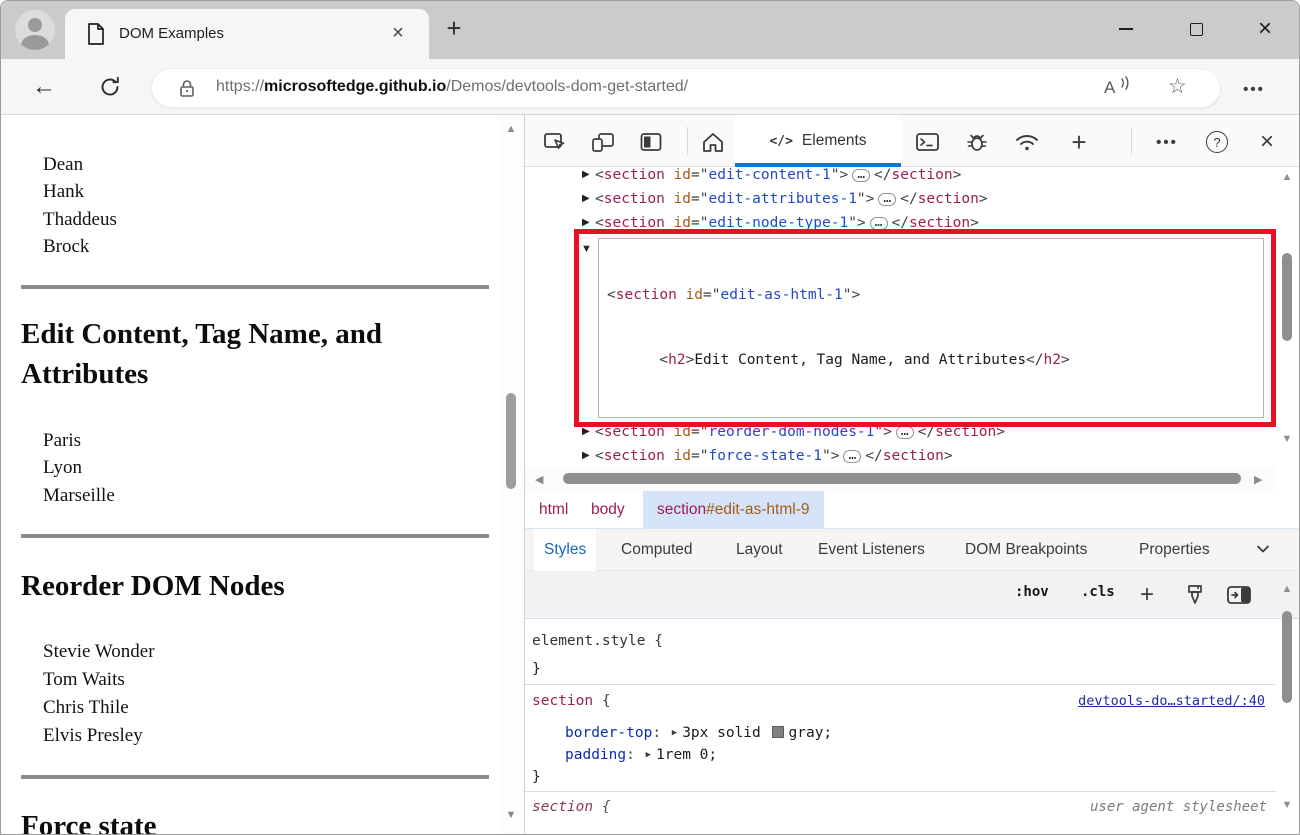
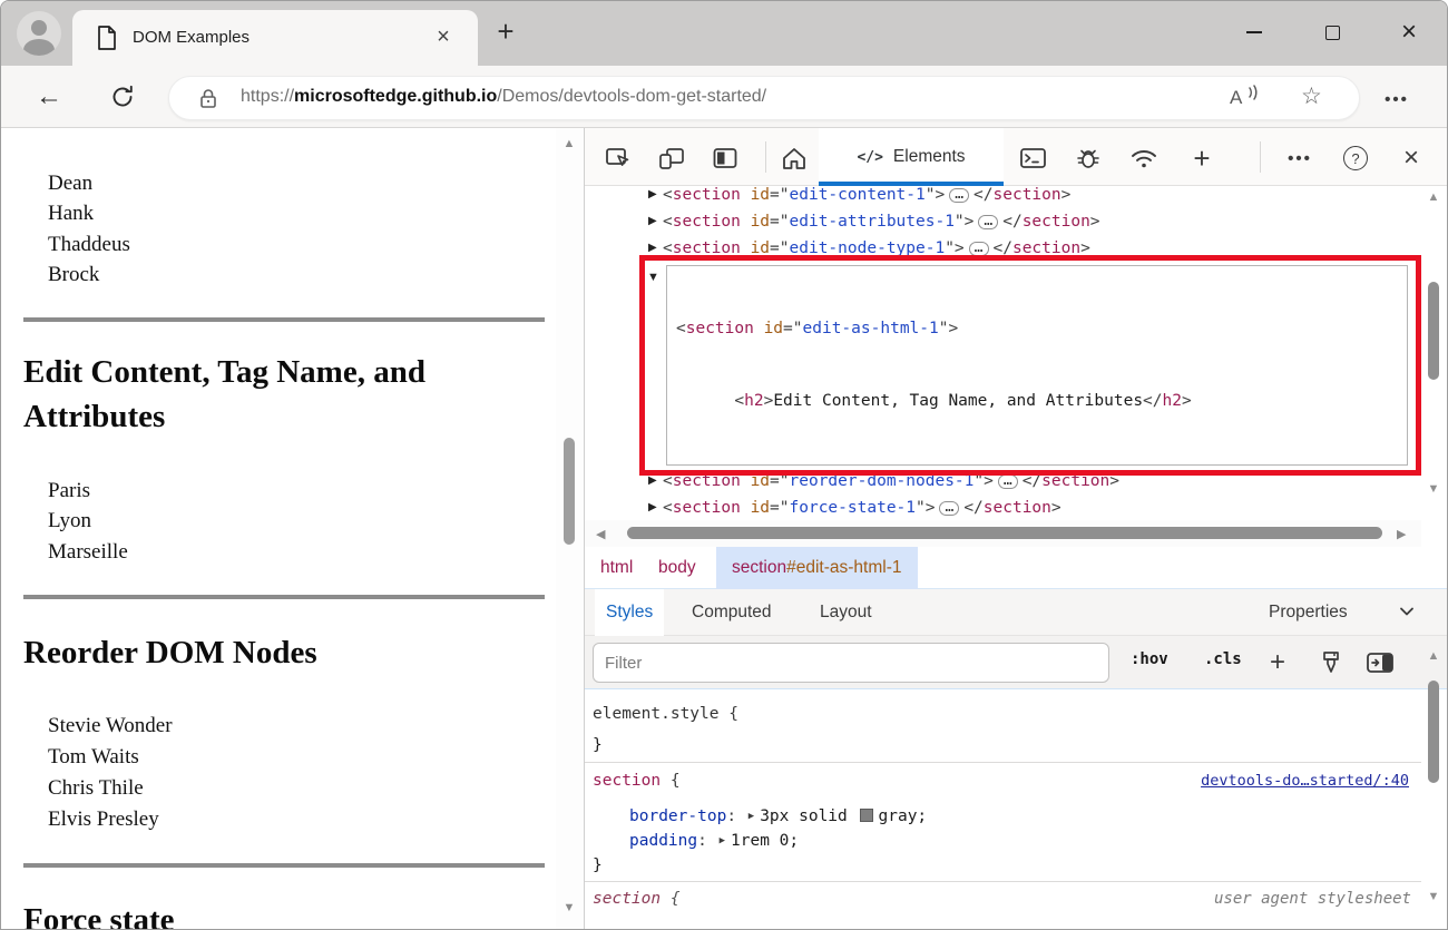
  DOM Examples
  ×
  +
  ×
  ←
  https://microsoftedge.github.io/Demos/devtools-dom-get-started/
  A
  ☆
  •••
  Dean
  Hank
  Thaddeus
  Brock
  Edit Content, Tag Name, and
  Attributes
  Paris
  Lyon
  Marseille
  Reorder DOM Nodes
  Stevie Wonder
  Tom Waits
  Chris Thile
  Elvis Presley
  Force state
  ▲
  ▼
  </>
  Elements
  +
  •••
  ?
  ×
  ▶
  <section id="edit-content-1"> … </section>
  ▶
  <section id="edit-attributes-1"> … </section>
  ▶
  <section id="edit-node-type-1"> … </section>
  ▼
  <section id="edit-as-html-1">
  <h2>Edit Content, Tag Name, and Attributes</h2>
  ▶
  <section id="reorder-dom-nodes-1"> … </section>
  ▶
  <section id="force-state-1"> … </section>
  ◀
  ▶
  html
  body
- section#edit-as-html-9
+ section#edit-as-html-1
  Styles
  Computed
  Layout
- Event Listeners
- DOM Breakpoints
  Properties
+ Filter
  :hov
  .cls
  +
  element.style {
  }
  section {
  devtools-do…started/:40
  border-top: ▶ 3px solid gray;
  padding: ▶ 1rem 0;
  }
  section {
  user agent stylesheet
  ▲
  ▼
  ▲
  ▼
